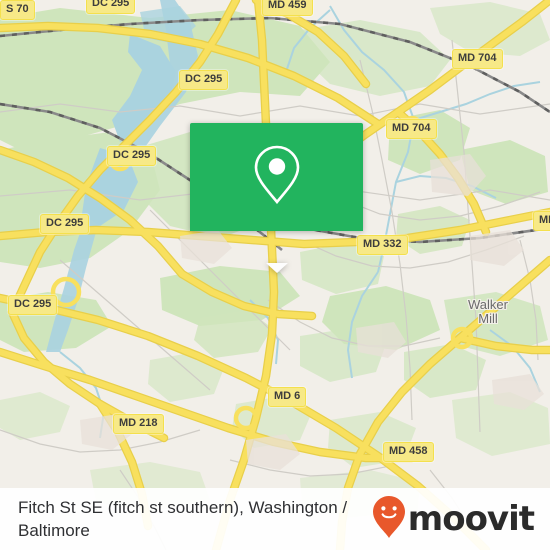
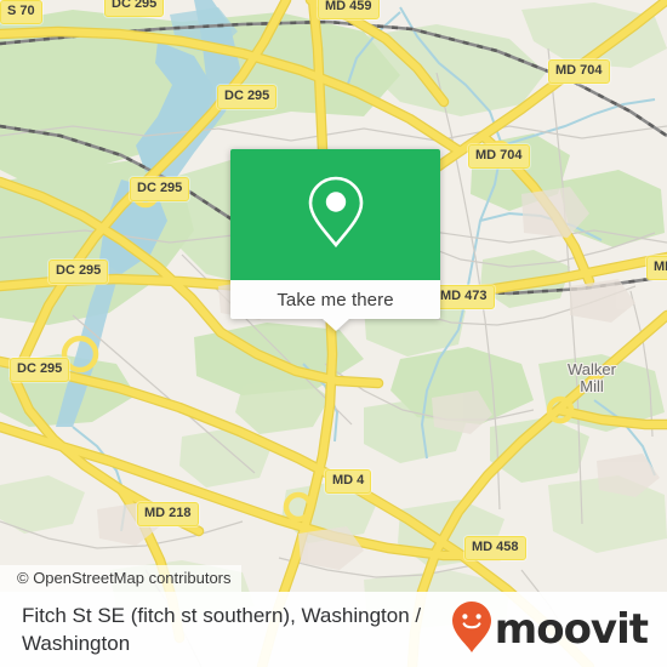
  S 70
  DC 295
  MD 459
  MD 704
  DC 295
  MD 704
  DC 295
  DC 295
- MD 332
+ MD 473
  DC 295
- MD 6
+ MD 4
  MD 218
  MD 458
  Walker
  Mill
+ Take me there
+ © OpenStreetMap contributors
- Fitch St SE (fitch st southern), Washington / Baltimore
+ Fitch St SE (fitch st southern), Washington / Washington
  moovit
